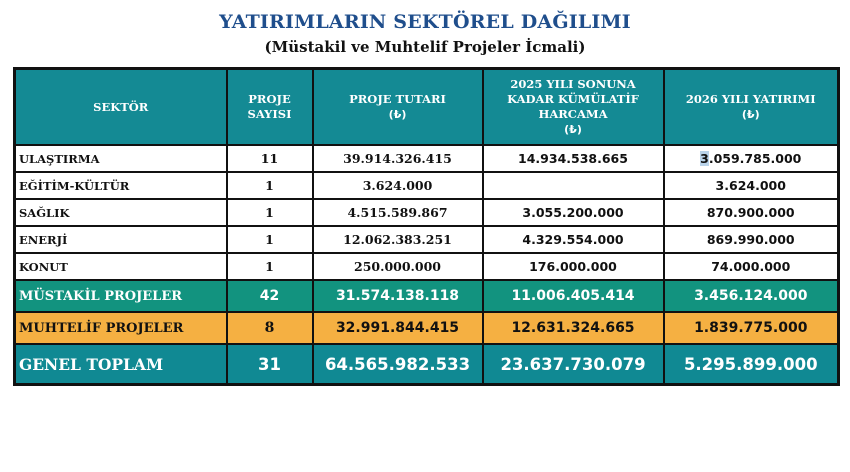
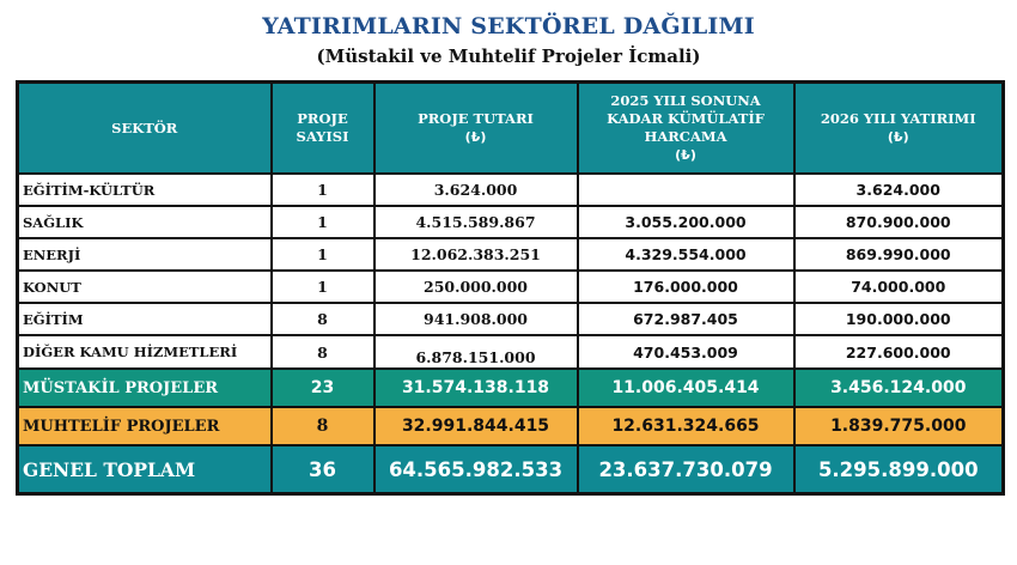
  YATIRIMLARIN SEKTÖREL DAĞILIMI
  (Müstakil ve Muhtelif Projeler İcmali)
  SEKTÖR	PROJE SAYISI	PROJE TUTARI (₺)	2025 YILI SONUNA KADAR KÜMÜLATİF HARCAMA (₺)	2026 YILI YATIRIMI (₺)
- ULAŞTIRMA	11	39.914.326.415	14.934.538.665	3.059.785.000
  EĞİTİM-KÜLTÜR	1	3.624.000		3.624.000
  SAĞLIK	1	4.515.589.867	3.055.200.000	870.900.000
  ENERJİ	1	12.062.383.251	4.329.554.000	869.990.000
  KONUT	1	250.000.000	176.000.000	74.000.000
+ EĞİTİM	8	941.908.000	672.987.405	190.000.000
+ DİĞER KAMU HİZMETLERİ	8	6.878.151.000	470.453.009	227.600.000
- MÜSTAKİL PROJELER	42	31.574.138.118	11.006.405.414	3.456.124.000
+ MÜSTAKİL PROJELER	23	31.574.138.118	11.006.405.414	3.456.124.000
  MUHTELİF PROJELER	8	32.991.844.415	12.631.324.665	1.839.775.000
- GENEL TOPLAM	31	64.565.982.533	23.637.730.079	5.295.899.000
+ GENEL TOPLAM	36	64.565.982.533	23.637.730.079	5.295.899.000
